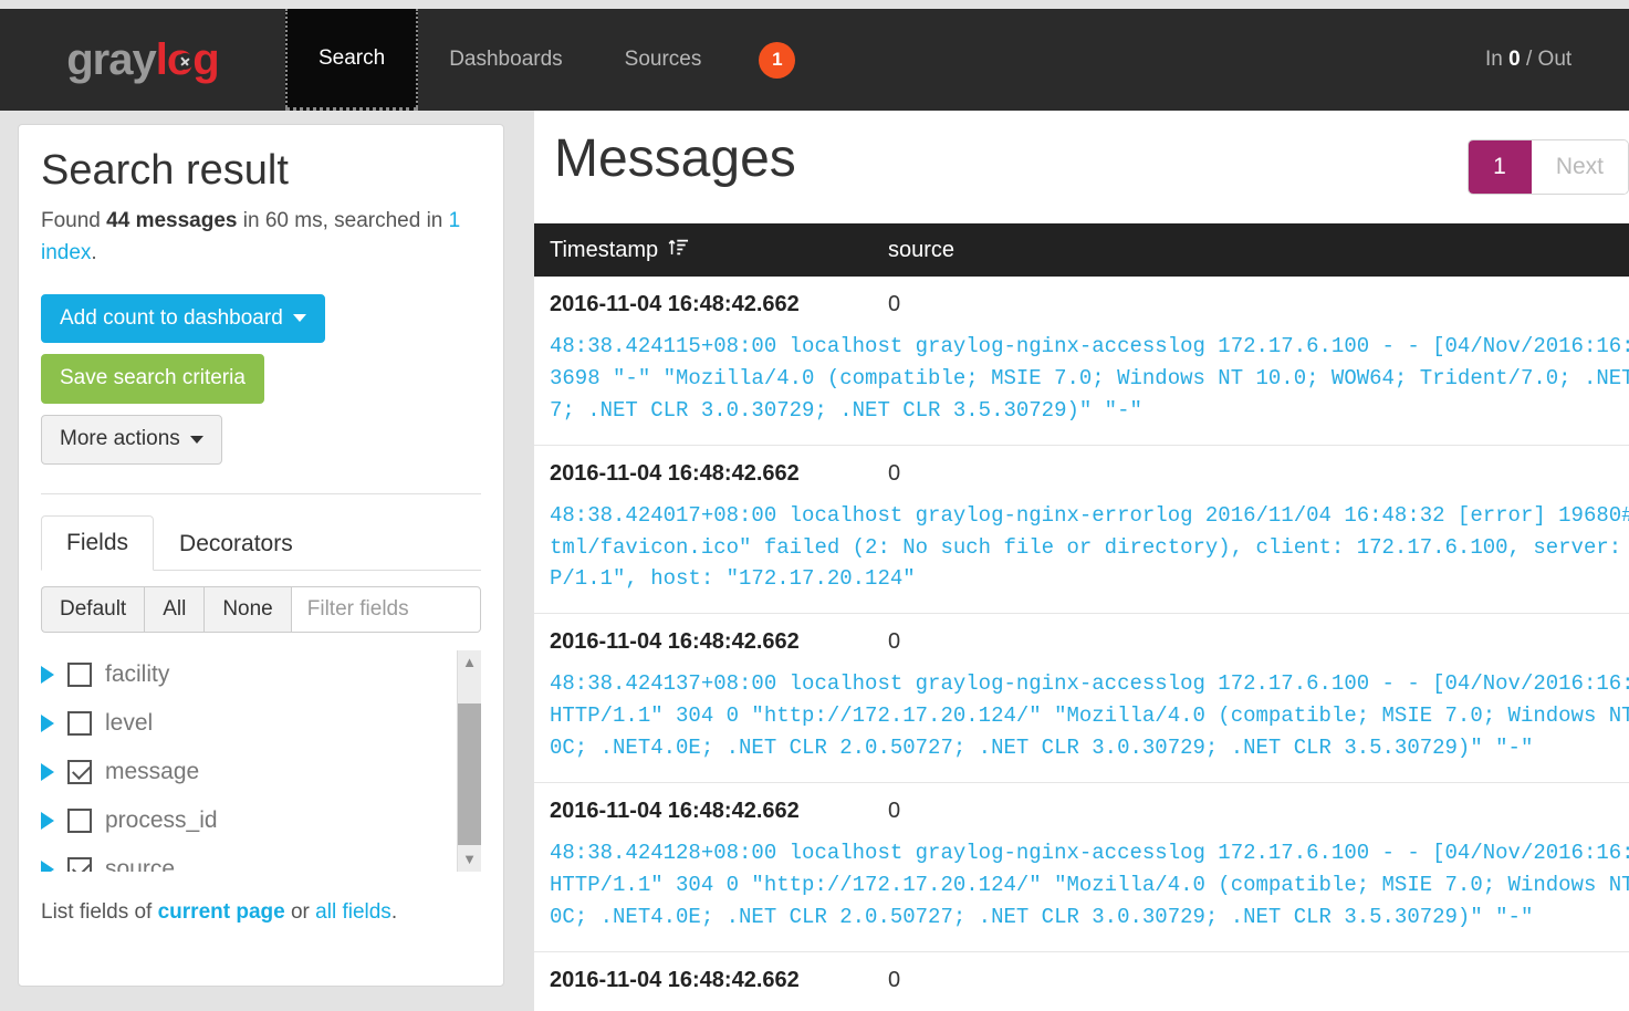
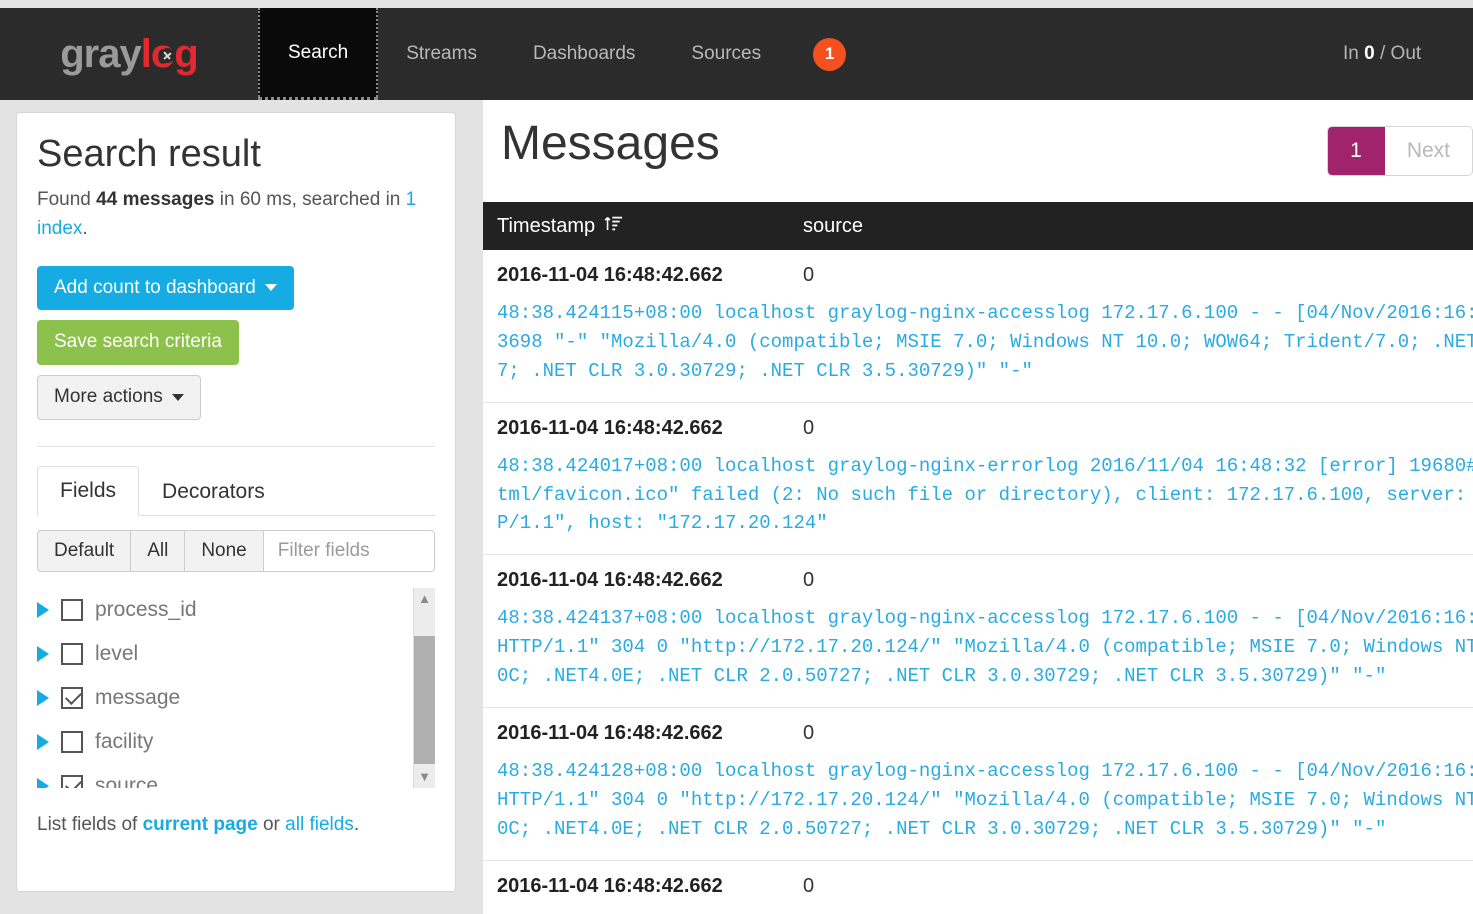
  graylg
  Search
+ Streams
  Dashboards
  Sources
  1
  In 0 / Out
  Search result
  Found 44 messages in 60 ms, searched in 1 index.
  Add count to dashboard
  Save search criteria
  More actions
  Fields
  Decorators
  Default
  All
  None
  Filter fields
- facility
+ process_id
  level
  message
- process_id
+ facility
  source
  ▲
  ▼
  List fields of current page or all fields.
  Messages
  1
  Next
  Timestamp
  source
  2016-11-04 16:48:42.662
  0
  48:38.424115+08:00 localhost graylog-nginx-accesslog 172.17.6.100 - - [04/Nov/2016:16:
  3698 "-" "Mozilla/4.0 (compatible; MSIE 7.0; Windows NT 10.0; WOW64; Trident/7.0; .NET
  7; .NET CLR 3.0.30729; .NET CLR 3.5.30729)" "-"
  2016-11-04 16:48:42.662
  0
  48:38.424017+08:00 localhost graylog-nginx-errorlog 2016/11/04 16:48:32 [error] 19680#
  tml/favicon.ico" failed (2: No such file or directory), client: 172.17.6.100, server:
  P/1.1", host: "172.17.20.124"
  2016-11-04 16:48:42.662
  0
  48:38.424137+08:00 localhost graylog-nginx-accesslog 172.17.6.100 - - [04/Nov/2016:16:
  HTTP/1.1" 304 0 "http://172.17.20.124/" "Mozilla/4.0 (compatible; MSIE 7.0; Windows NT
  0C; .NET4.0E; .NET CLR 2.0.50727; .NET CLR 3.0.30729; .NET CLR 3.5.30729)" "-"
  2016-11-04 16:48:42.662
  0
  48:38.424128+08:00 localhost graylog-nginx-accesslog 172.17.6.100 - - [04/Nov/2016:16:
  HTTP/1.1" 304 0 "http://172.17.20.124/" "Mozilla/4.0 (compatible; MSIE 7.0; Windows NT
  0C; .NET4.0E; .NET CLR 2.0.50727; .NET CLR 3.0.30729; .NET CLR 3.5.30729)" "-"
  2016-11-04 16:48:42.662
  0
